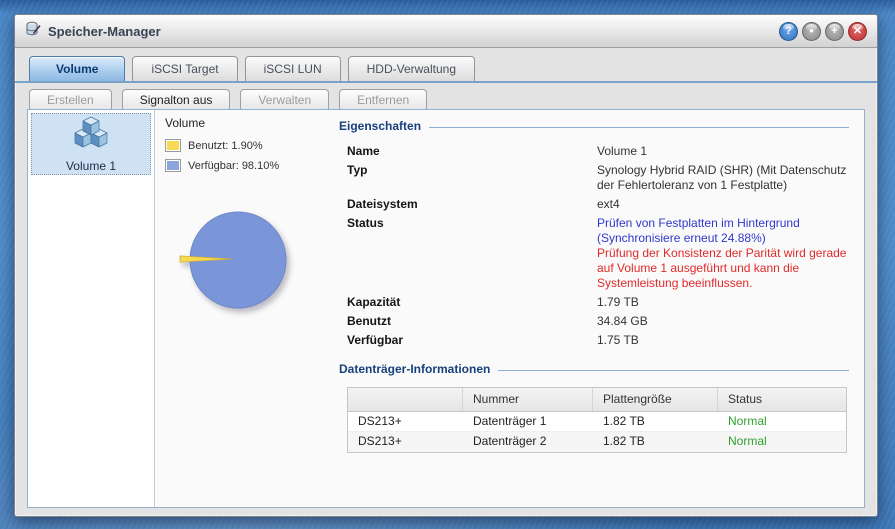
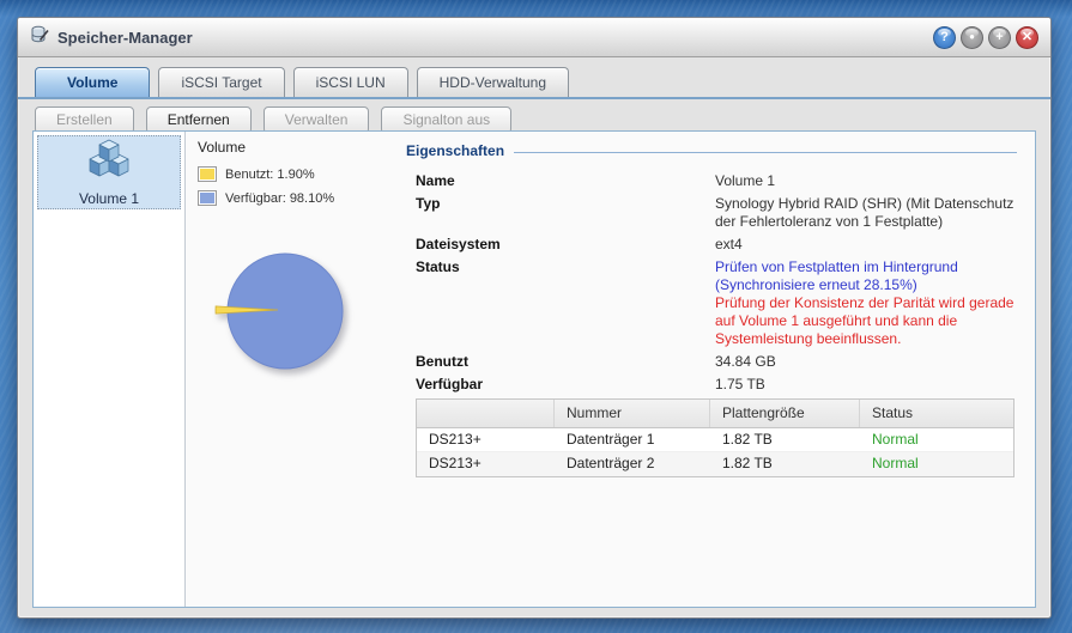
  Speicher-Manager
  ?
  ●
  +
  ✕
  Volume
  iSCSI Target
  iSCSI LUN
  HDD-Verwaltung
  Erstellen
- Signalton aus
+ Entfernen
  Verwalten
- Entfernen
+ Signalton aus
  Volume 1
  Volume
  Benutzt: 1.90%
  Verfügbar: 98.10%
  Eigenschaften
  Name
  Volume 1
  Typ
  Synology Hybrid RAID (SHR) (Mit Datenschutz der Fehlertoleranz von 1 Festplatte)
  Dateisystem
  ext4
  Status
- Prüfen von Festplatten im Hintergrund (Synchronisiere erneut 24.88%)
+ Prüfen von Festplatten im Hintergrund (Synchronisiere erneut 28.15%)
  Prüfung der Konsistenz der Parität wird gerade auf Volume 1 ausgeführt und kann die Systemleistung beeinflussen.
- Kapazität
- 1.79 TB
  Benutzt
  34.84 GB
  Verfügbar
  1.75 TB
- Datenträger-Informationen
  Nummer
  Plattengröße
  Status
  DS213+
  Datenträger 1
  1.82 TB
  Normal
  DS213+
  Datenträger 2
  1.82 TB
  Normal
